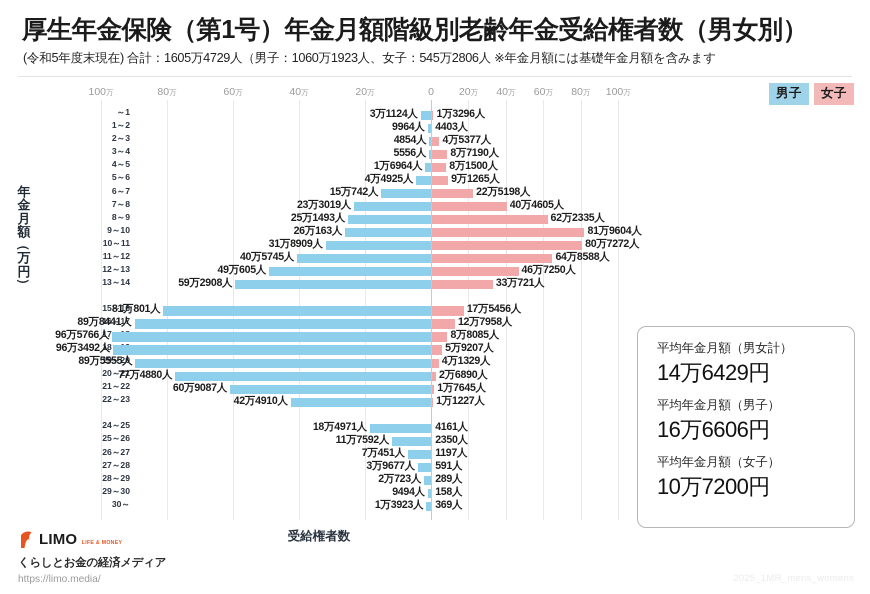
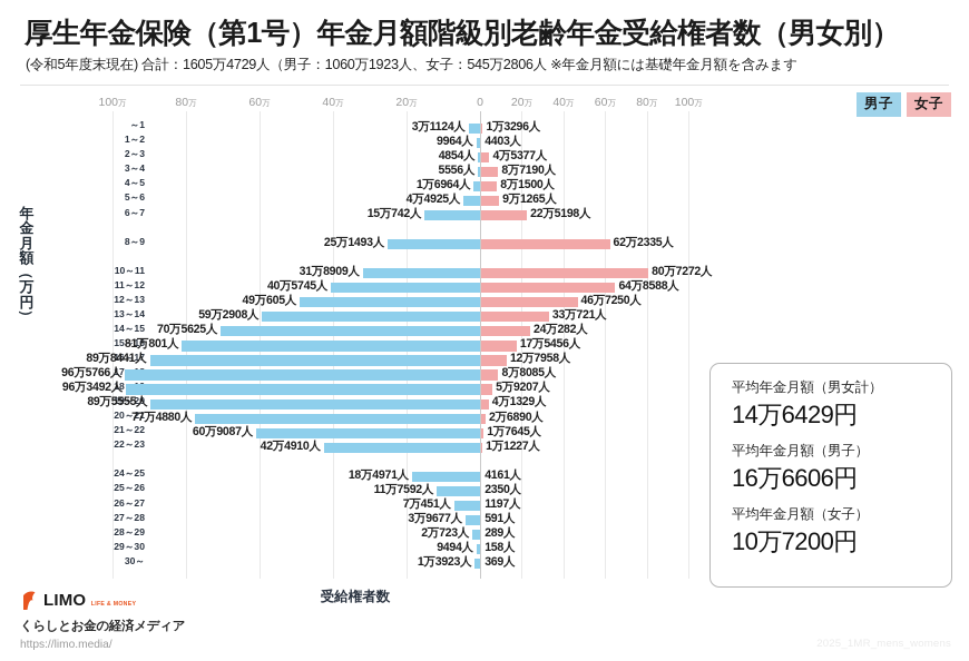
  厚生年金保険（第1号）年金月額階級別老齢年金受給権者数（男女別）
  (令和5年度末現在) 合計：1605万4729人（男子：1060万1923人、女子：545万2806人 ※年金月額には基礎年金月額を含みます
  男子
  女子
  年
  金
  月
  額
  万
  円
  100万
  80万
  60万
  40万
  20万
  0
  20万
  40万
  60万
  80万
  100万
  ～1
  3万1124人
  1万3296人
  1～2
  9964人
  4403人
  2～3
  4854人
  4万5377人
  3～4
  5556人
  8万7190人
  4～5
  1万6964人
  8万1500人
  5～6
  4万4925人
  9万1265人
  6～7
  15万742人
  22万5198人
- 7～8
- 23万3019人
- 40万4605人
  8～9
  25万1493人
  62万2335人
- 9～10
- 26万163人
- 81万9604人
  10～11
  31万8909人
  80万7272人
  11～12
  40万5745人
  64万8588人
  12～13
  49万605人
  46万7250人
  13～14
  59万2908人
  33万721人
+ 14～15
+ 70万5625人
+ 24万282人
  15～16
  81万801人
  17万5456人
  16～17
  89万8441人
  12万7958人
  96万5766人
  8万8085人
  96万3492人
  5万9207人
  19～20
  89万5555人
  4万1329人
  20～21
  77万4880人
  2万6890人
  21～22
  60万9087人
  1万7645人
  22～23
  42万4910人
  1万1227人
  24～25
  18万4971人
  4161人
  25～26
  11万7592人
  2350人
  26～27
  7万451人
  1197人
  27～28
  3万9677人
  591人
  28～29
  2万723人
  289人
  29～30
  9494人
  158人
  30～
  1万3923人
  369人
  受給権者数
  平均年金月額（男女計）
  14万6429円
  平均年金月額（男子）
  16万6606円
  平均年金月額（女子）
  10万7200円
  くらしとお金の経済メディア
  https://limo.media/
